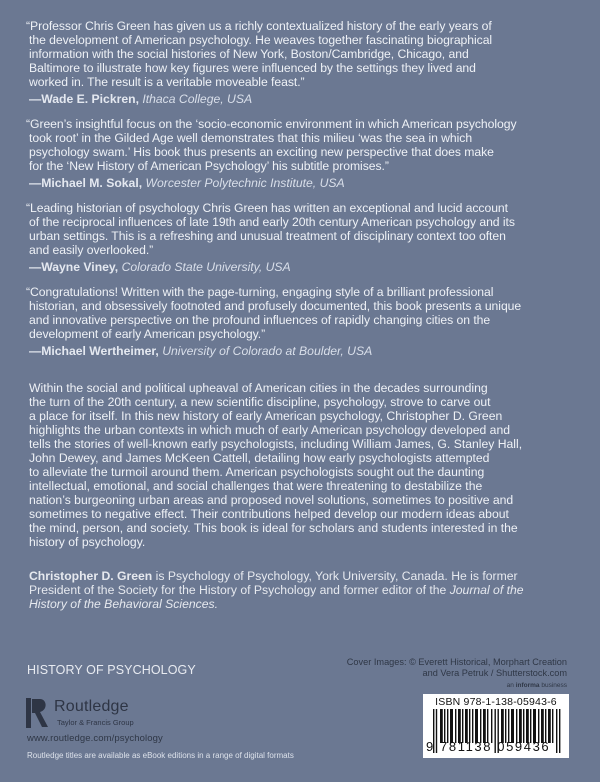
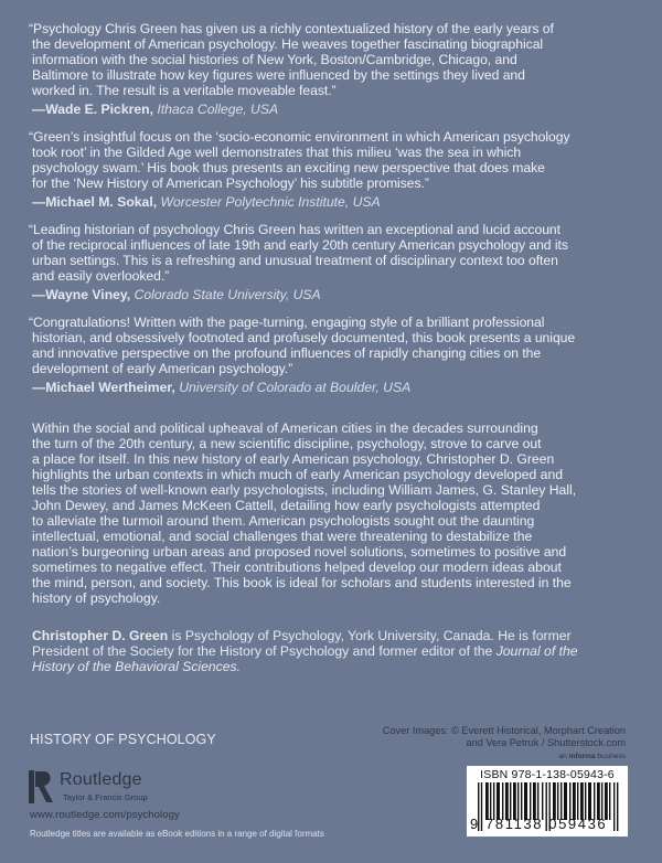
- “Professor Chris Green has given us a richly contextualized history of the early years of
+ “Psychology Chris Green has given us a richly contextualized history of the early years of
  the development of American psychology. He weaves together fascinating biographical
  information with the social histories of New York, Boston/Cambridge, Chicago, and
  Baltimore to illustrate how key figures were influenced by the settings they lived and
  worked in. The result is a veritable moveable feast.”
  —Wade E. Pickren, Ithaca College, USA
  “Green’s insightful focus on the ‘socio-economic environment in which American psychology
  took root’ in the Gilded Age well demonstrates that this milieu ‘was the sea in which
  psychology swam.’ His book thus presents an exciting new perspective that does make
  for the ‘New History of American Psychology’ his subtitle promises.”
  —Michael M. Sokal, Worcester Polytechnic Institute, USA
  “Leading historian of psychology Chris Green has written an exceptional and lucid account
  of the reciprocal influences of late 19th and early 20th century American psychology and its
  urban settings. This is a refreshing and unusual treatment of disciplinary context too often
  and easily overlooked.”
  —Wayne Viney, Colorado State University, USA
  “Congratulations! Written with the page-turning, engaging style of a brilliant professional
  historian, and obsessively footnoted and profusely documented, this book presents a unique
  and innovative perspective on the profound influences of rapidly changing cities on the
  development of early American psychology.”
  —Michael Wertheimer, University of Colorado at Boulder, USA
  Within the social and political upheaval of American cities in the decades surrounding
  the turn of the 20th century, a new scientific discipline, psychology, strove to carve out
  a place for itself. In this new history of early American psychology, Christopher D. Green
  highlights the urban contexts in which much of early American psychology developed and
  tells the stories of well-known early psychologists, including William James, G. Stanley Hall,
  John Dewey, and James McKeen Cattell, detailing how early psychologists attempted
  to alleviate the turmoil around them. American psychologists sought out the daunting
  intellectual, emotional, and social challenges that were threatening to destabilize the
  nation’s burgeoning urban areas and proposed novel solutions, sometimes to positive and
  sometimes to negative effect. Their contributions helped develop our modern ideas about
  the mind, person, and society. This book is ideal for scholars and students interested in the
  history of psychology.
  Christopher D. Green is Psychology of Psychology, York University, Canada. He is former
  President of the Society for the History of Psychology and former editor of the Journal of the
  History of the Behavioral Sciences.
  HISTORY OF PSYCHOLOGY
  Routledge
  Taylor & Francis Group
  www.routledge.com/psychology
  Routledge titles are available as eBook editions in a range of digital formats
  Cover Images: © Everett Historical, Morphart Creation
  and Vera Petruk / Shutterstock.com
  ISBN 978-1-138-05943-6
  9 781138 059436
